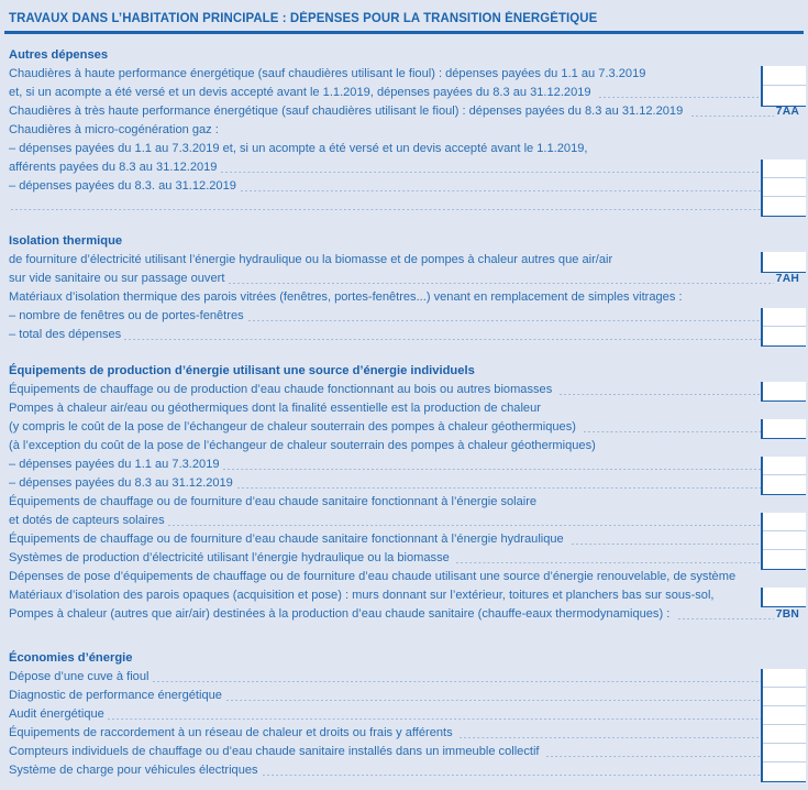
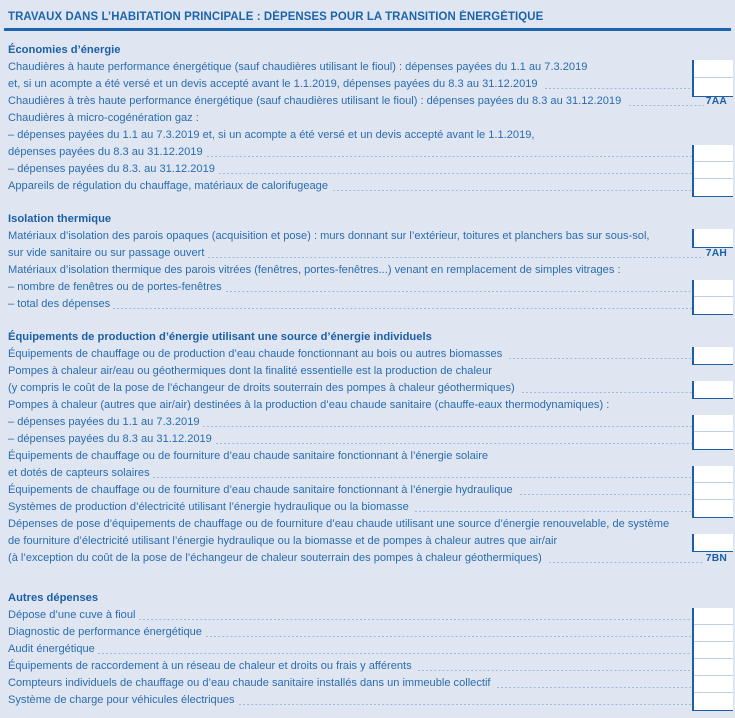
  TRAVAUX DANS L’HABITATION PRINCIPALE : DÉPENSES POUR LA TRANSITION ÉNERGÉTIQUE
- Autres dépenses
+ Économies d’énergie
  Chaudières à haute performance énergétique (sauf chaudières utilisant le fioul) : dépenses payées du 1.1 au 7.3.2019
  et, si un acompte a été versé et un devis accepté avant le 1.1.2019, dépenses payées du 8.3 au 31.12.2019
  Chaudières à très haute performance énergétique (sauf chaudières utilisant le fioul) : dépenses payées du 8.3 au 31.12.2019
  7AA
  Chaudières à micro-cogénération gaz :
  – dépenses payées du 1.1 au 7.3.2019 et, si un acompte a été versé et un devis accepté avant le 1.1.2019,
- afférents payées du 8.3 au 31.12.2019
+ dépenses payées du 8.3 au 31.12.2019
  – dépenses payées du 8.3. au 31.12.2019
+ Appareils de régulation du chauffage, matériaux de calorifugeage
  Isolation thermique
- de fourniture d’électricité utilisant l’énergie hydraulique ou la biomasse et de pompes à chaleur autres que air/air
+ Matériaux d’isolation des parois opaques (acquisition et pose) : murs donnant sur l’extérieur, toitures et planchers bas sur sous-sol,
  sur vide sanitaire ou sur passage ouvert
  7AH
  Matériaux d’isolation thermique des parois vitrées (fenêtres, portes-fenêtres...) venant en remplacement de simples vitrages :
  – nombre de fenêtres ou de portes-fenêtres
  – total des dépenses
  Équipements de production d’énergie utilisant une source d’énergie individuels
  Équipements de chauffage ou de production d’eau chaude fonctionnant au bois ou autres biomasses
  Pompes à chaleur air/eau ou géothermiques dont la finalité essentielle est la production de chaleur
- (y compris le coût de la pose de l’échangeur de chaleur souterrain des pompes à chaleur géothermiques)
+ (y compris le coût de la pose de l’échangeur de droits souterrain des pompes à chaleur géothermiques)
- (à l’exception du coût de la pose de l’échangeur de chaleur souterrain des pompes à chaleur géothermiques)
+ Pompes à chaleur (autres que air/air) destinées à la production d’eau chaude sanitaire (chauffe-eaux thermodynamiques) :
  – dépenses payées du 1.1 au 7.3.2019
  – dépenses payées du 8.3 au 31.12.2019
  Équipements de chauffage ou de fourniture d’eau chaude sanitaire fonctionnant à l’énergie solaire
  et dotés de capteurs solaires
  Équipements de chauffage ou de fourniture d’eau chaude sanitaire fonctionnant à l’énergie hydraulique
  Systèmes de production d’électricité utilisant l’énergie hydraulique ou la biomasse
  Dépenses de pose d’équipements de chauffage ou de fourniture d’eau chaude utilisant une source d’énergie renouvelable, de système
- Matériaux d’isolation des parois opaques (acquisition et pose) : murs donnant sur l’extérieur, toitures et planchers bas sur sous-sol,
+ de fourniture d’électricité utilisant l’énergie hydraulique ou la biomasse et de pompes à chaleur autres que air/air
- Pompes à chaleur (autres que air/air) destinées à la production d’eau chaude sanitaire (chauffe-eaux thermodynamiques) :
+ (à l’exception du coût de la pose de l’échangeur de chaleur souterrain des pompes à chaleur géothermiques)
  7BN
- Économies d’énergie
+ Autres dépenses
  Dépose d’une cuve à fioul
  Diagnostic de performance énergétique
  Audit énergétique
  Équipements de raccordement à un réseau de chaleur et droits ou frais y afférents
  Compteurs individuels de chauffage ou d’eau chaude sanitaire installés dans un immeuble collectif
  Système de charge pour véhicules électriques
